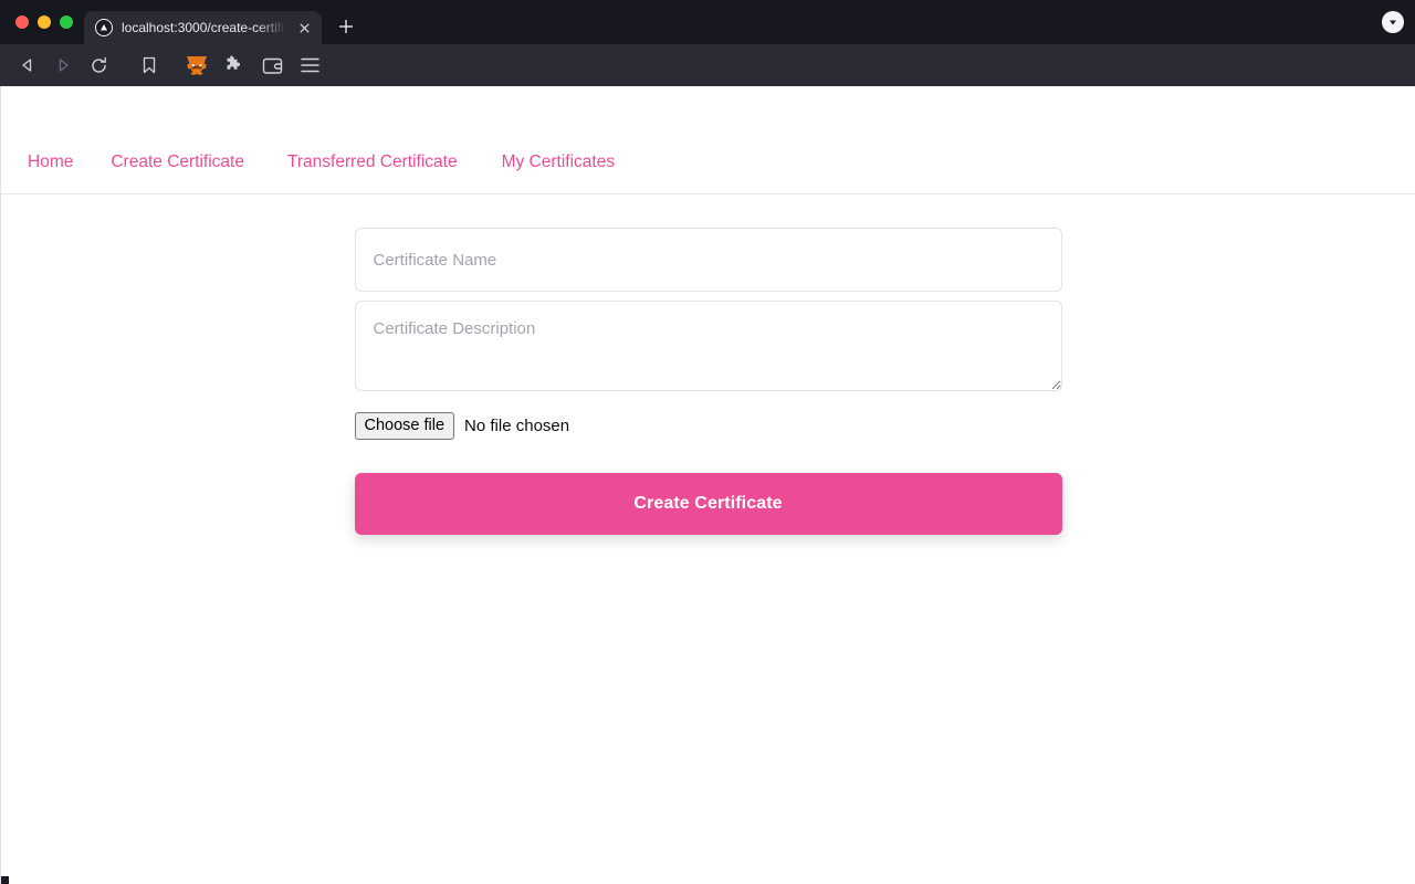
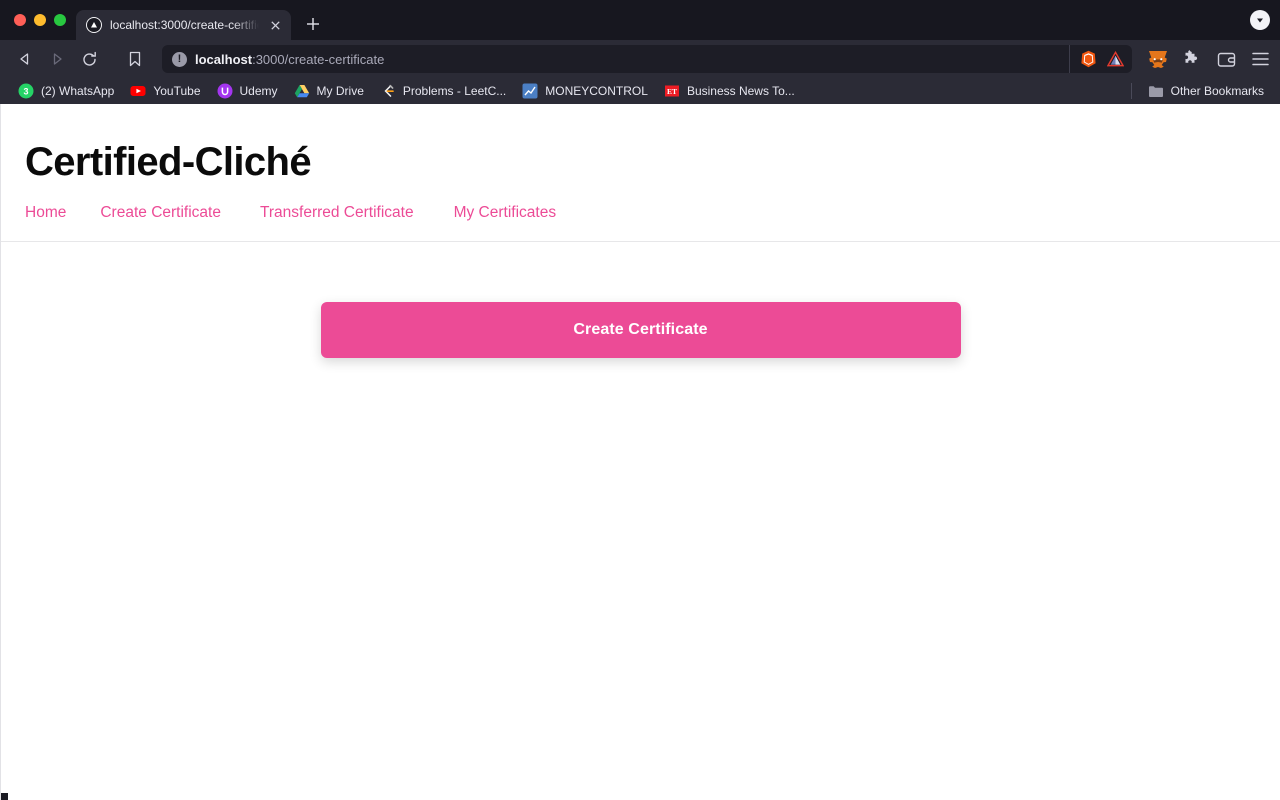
  localhost:3000/create-certifi
+ !
+ localhost:3000/create-certificate
+ 3
+ (2) WhatsApp
+ YouTube
+ Udemy
+ My Drive
+ Problems - LeetC...
+ MONEYCONTROL
+ ET
+ Business News To...
+ Other Bookmarks
+ Certified-Cliché
  Home
  Create Certificate
  Transferred Certificate
  My Certificates
- Certificate Name
- Certificate Description
- Choose file
- No file chosen
  Create Certificate
